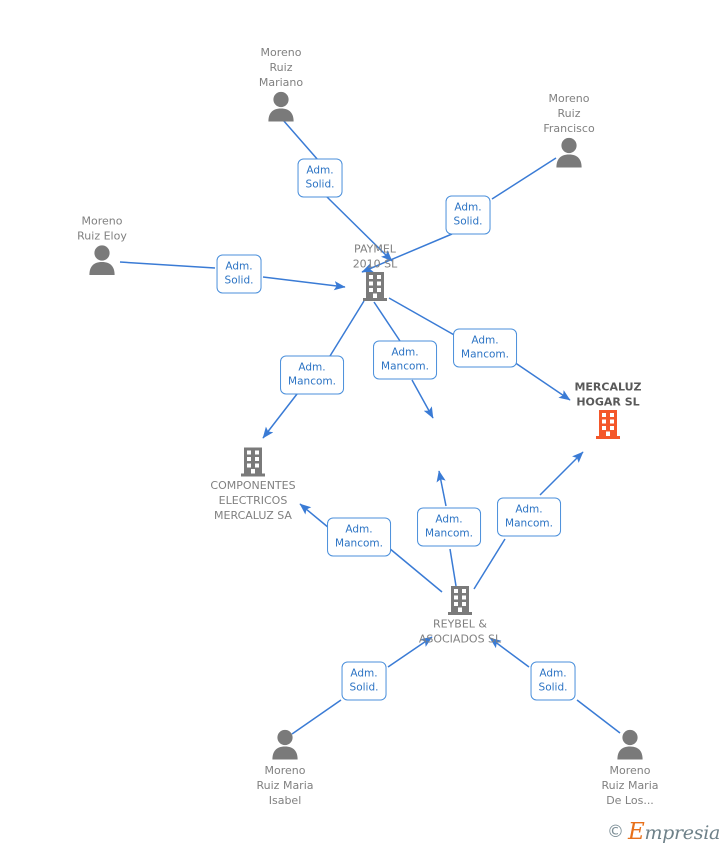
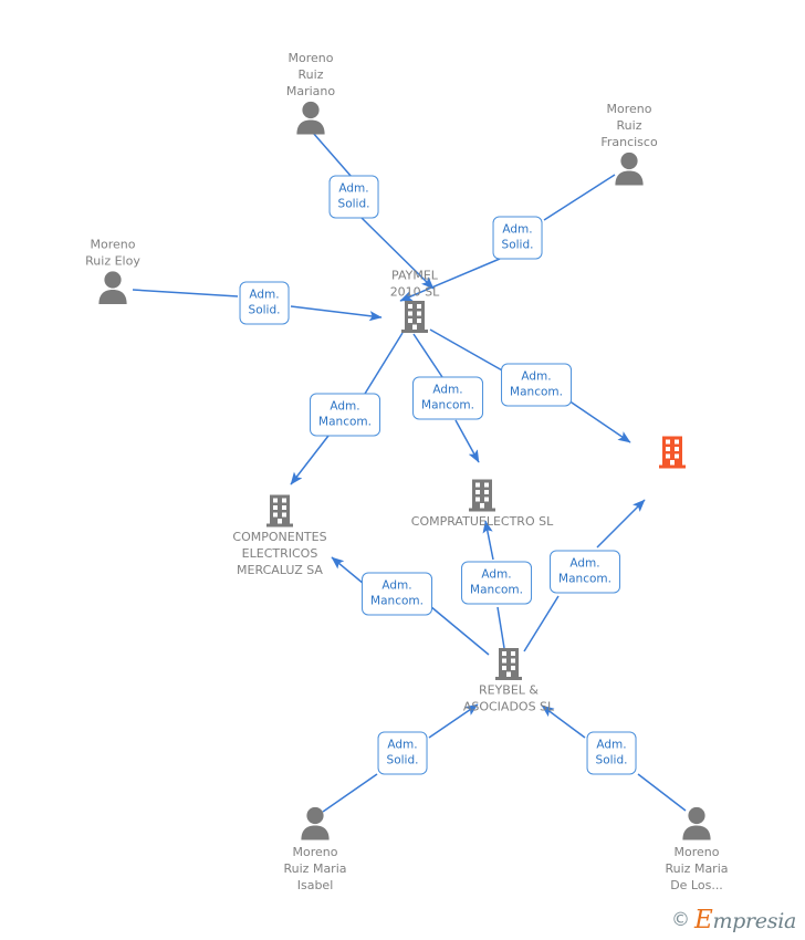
  Moreno
  Ruiz
  Mariano
  Moreno
  Ruiz
  Francisco
  Moreno
  Ruiz Eloy
  PAYMEL
  2010 SL
- MERCALUZ
- HOGAR SL
  COMPONENTES
  ELECTRICOS
  MERCALUZ SA
+ COMPRATUELECTRO SL
  REYBEL &
  ASOCIADOS SL
  Moreno
  Ruiz Maria
  Isabel
  Moreno
  Ruiz Maria
  De Los...
  Adm.
  Solid.
  Adm.
  Solid.
  Adm.
  Solid.
  Adm.
  Mancom.
  Adm.
  Mancom.
  Adm.
  Mancom.
  Adm.
  Mancom.
  Adm.
  Mancom.
  Adm.
  Mancom.
  Adm.
  Solid.
  Adm.
  Solid.
  ©
  Empresia
